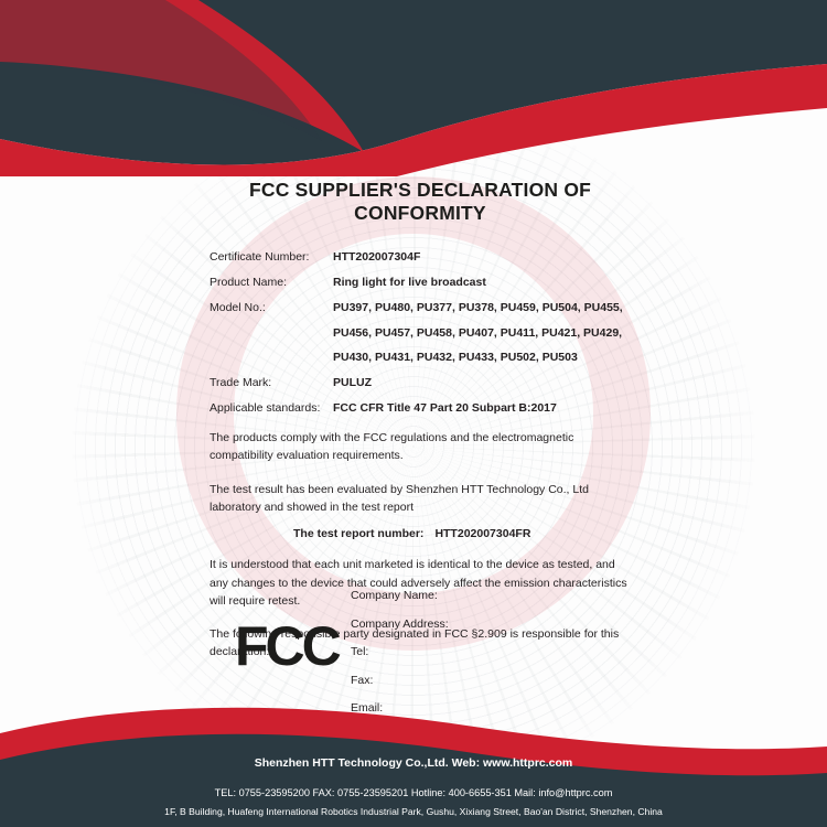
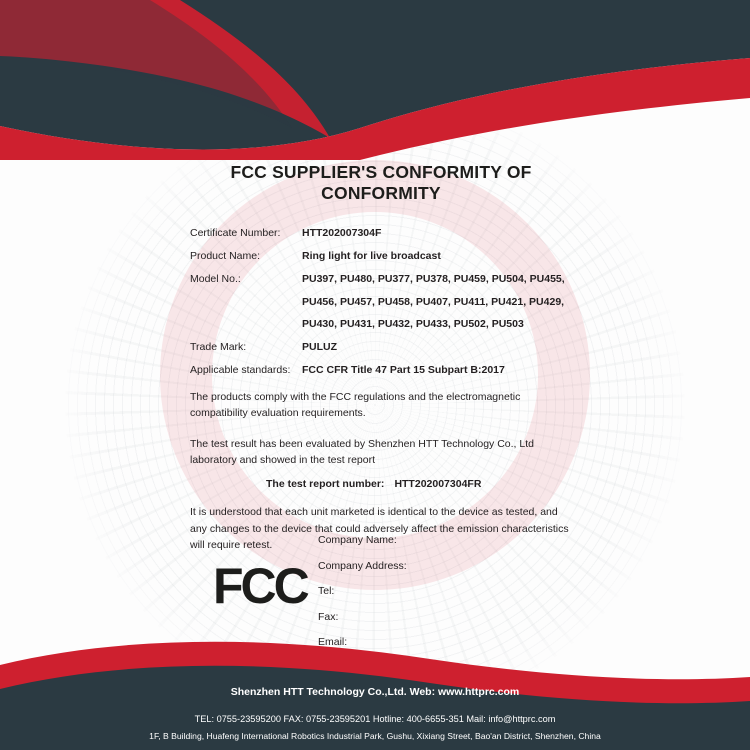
- FCC SUPPLIER'S DECLARATION OF CONFORMITY
+ FCC SUPPLIER'S CONFORMITY OF CONFORMITY
  Certificate Number:
  HTT202007304F
  Product Name:
  Ring light for live broadcast
  Model No.:
  PU397, PU480, PU377, PU378, PU459, PU504, PU455,
  PU456, PU457, PU458, PU407, PU411, PU421, PU429,
  PU430, PU431, PU432, PU433, PU502, PU503
  Trade Mark:
  PULUZ
  Applicable standards:
- FCC CFR Title 47 Part 20 Subpart B:2017
+ FCC CFR Title 47 Part 15 Subpart B:2017
  The products comply with the FCC regulations and the electromagnetic compatibility evaluation requirements.
  The test result has been evaluated by Shenzhen HTT Technology Co., Ltd laboratory and showed in the test report
  The test report number: HTT202007304FR
  It is understood that each unit marketed is identical to the device as tested, and any changes to the device that could adversely affect the emission characteristics will require retest.
- The following responsible party designated in FCC §2.909 is responsible for this declaration:
  FCC
  Company Name:
  Company Address:
  Tel:
  Fax:
  Email:
  Shenzhen HTT Technology Co.,Ltd. Web: www.httprc.com
  TEL: 0755-23595200 FAX: 0755-23595201 Hotline: 400-6655-351 Mail: info@httprc.com
  1F, B Building, Huafeng International Robotics Industrial Park, Gushu, Xixiang Street, Bao'an District, Shenzhen, China
